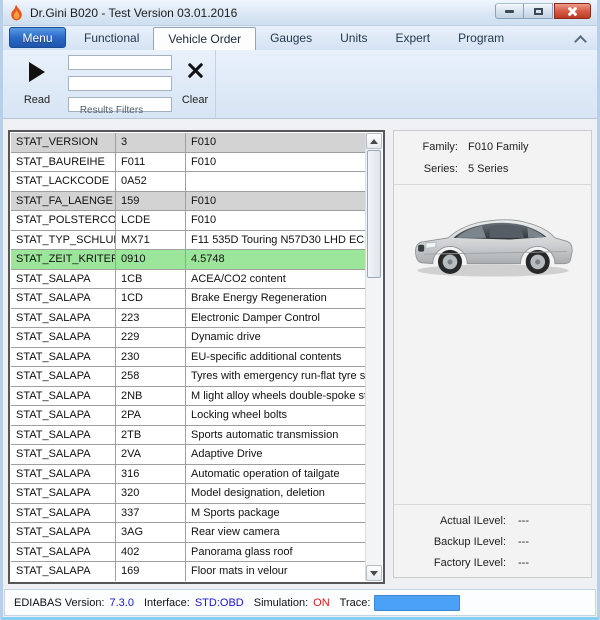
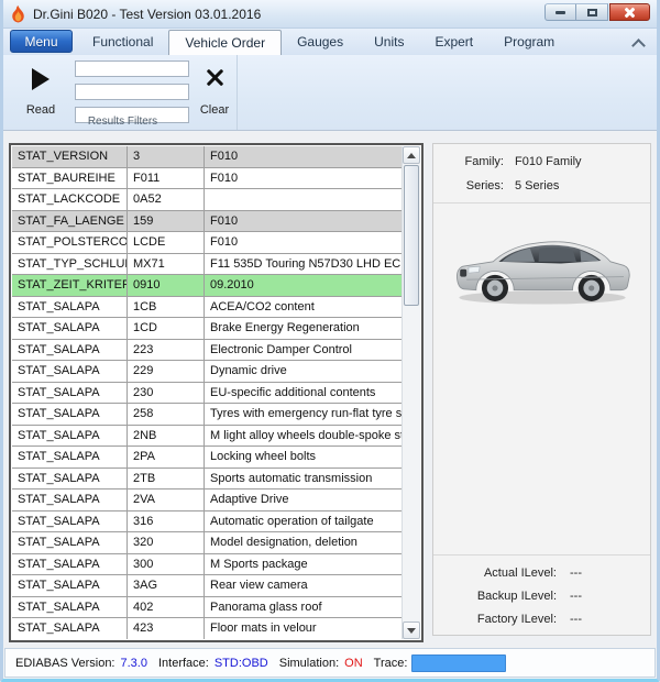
  Dr.Gini B020 - Test Version 03.01.2016
  Menu
  Functional
  Vehicle Order
  Gauges
  Units
  Expert
  Program
  Read
  Clear
  Results Filters
  STAT_VERSION
  3
  F010
  STAT_BAUREIHE
  F011
  F010
  STAT_LACKCODE
  0A52
  STAT_FA_LAENGE
  159
  F010
  STAT_POLSTERCO
  LCDE
  F010
  STAT_TYP_SCHLU
  MX71
  F11 535D Touring N57D30 LHD EC
  STAT_ZEIT_KRITER
  0910
- 4.5748
+ 09.2010
  STAT_SALAPA
  1CB
  ACEA/CO2 content
  STAT_SALAPA
  1CD
  Brake Energy Regeneration
  STAT_SALAPA
  223
  Electronic Damper Control
  STAT_SALAPA
  229
  Dynamic drive
  STAT_SALAPA
  230
  EU-specific additional contents
  STAT_SALAPA
  258
  Tyres with emergency run-flat tyre s
  STAT_SALAPA
  2NB
  M light alloy wheels double-spoke s
  STAT_SALAPA
  2PA
  Locking wheel bolts
  STAT_SALAPA
  2TB
  Sports automatic transmission
  STAT_SALAPA
  2VA
  Adaptive Drive
  STAT_SALAPA
  316
  Automatic operation of tailgate
  STAT_SALAPA
  320
  Model designation, deletion
  STAT_SALAPA
- 337
+ 300
  M Sports package
  STAT_SALAPA
  3AG
  Rear view camera
  STAT_SALAPA
  402
  Panorama glass roof
  STAT_SALAPA
- 169
+ 423
  Floor mats in velour
  Family:
  F010 Family
  Series:
  5 Series
  Actual ILevel:
  ---
  Backup ILevel:
  ---
  Factory ILevel:
  ---
  EDIABAS Version:
  7.3.0
  Interface:
  STD:OBD
  Simulation:
  ON
  Trace:
